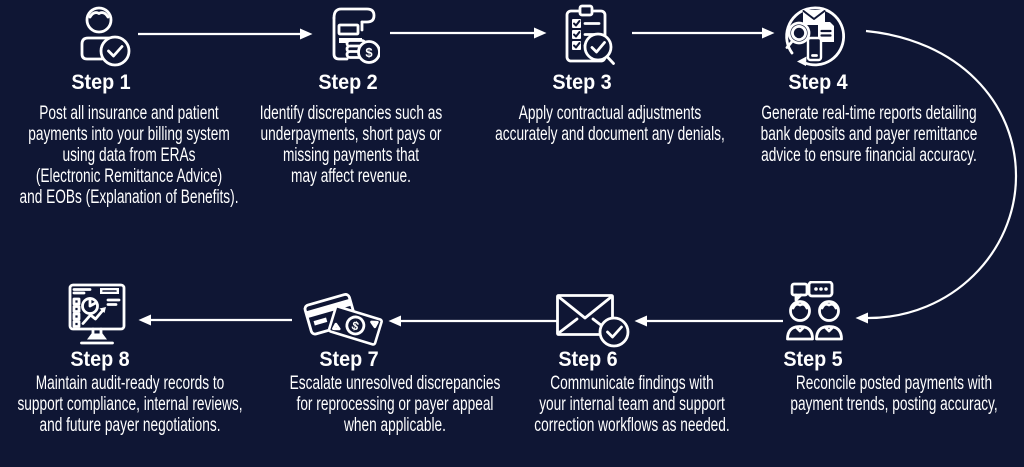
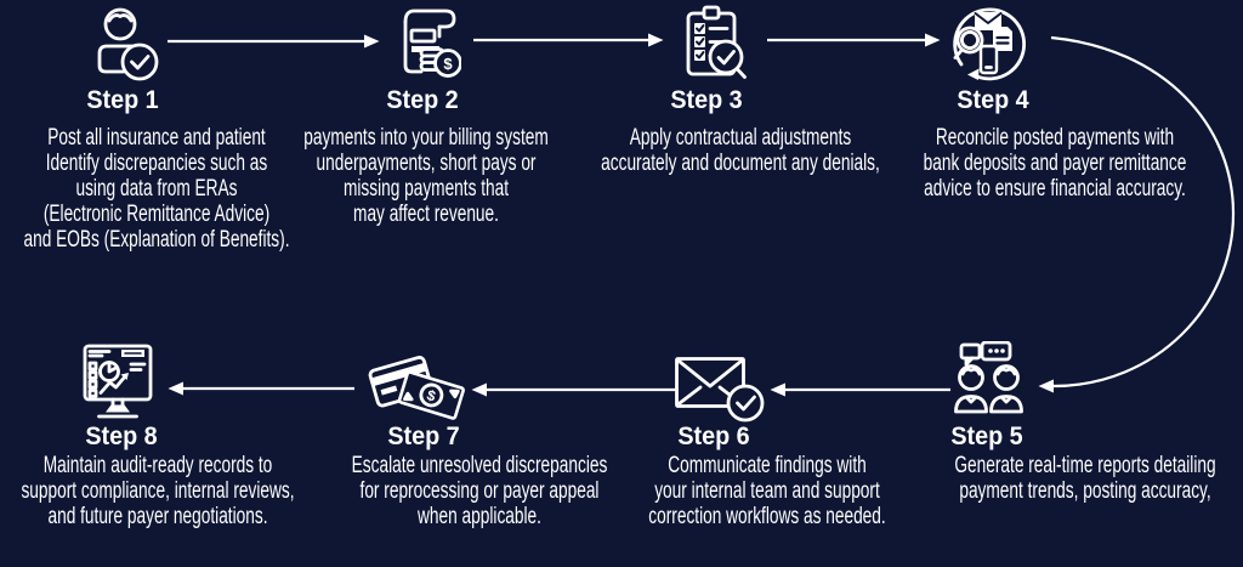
  Step 1
  Post all insurance and patient
- payments into your billing system
+ Identify discrepancies such as
  using data from ERAs
  (Electronic Remittance Advice)
  and EOBs (Explanation of Benefits).
  $
  Step 2
- Identify discrepancies such as
+ payments into your billing system
  underpayments, short pays or
  missing payments that
  may affect revenue.
  Step 3
  Apply contractual adjustments
  accurately and document any denials,
  Step 4
- Generate real-time reports detailing
+ Reconcile posted payments with
  bank deposits and payer remittance
  advice to ensure financial accuracy.
  Step 5
- Reconcile posted payments with
+ Generate real-time reports detailing
  payment trends, posting accuracy,
  Step 6
  Communicate findings with
  your internal team and support
  correction workflows as needed.
  Step 7
  Escalate unresolved discrepancies
  for reprocessing or payer appeal
  when applicable.
  Step 8
  Maintain audit-ready records to
  support compliance, internal reviews,
  and future payer negotiations.
